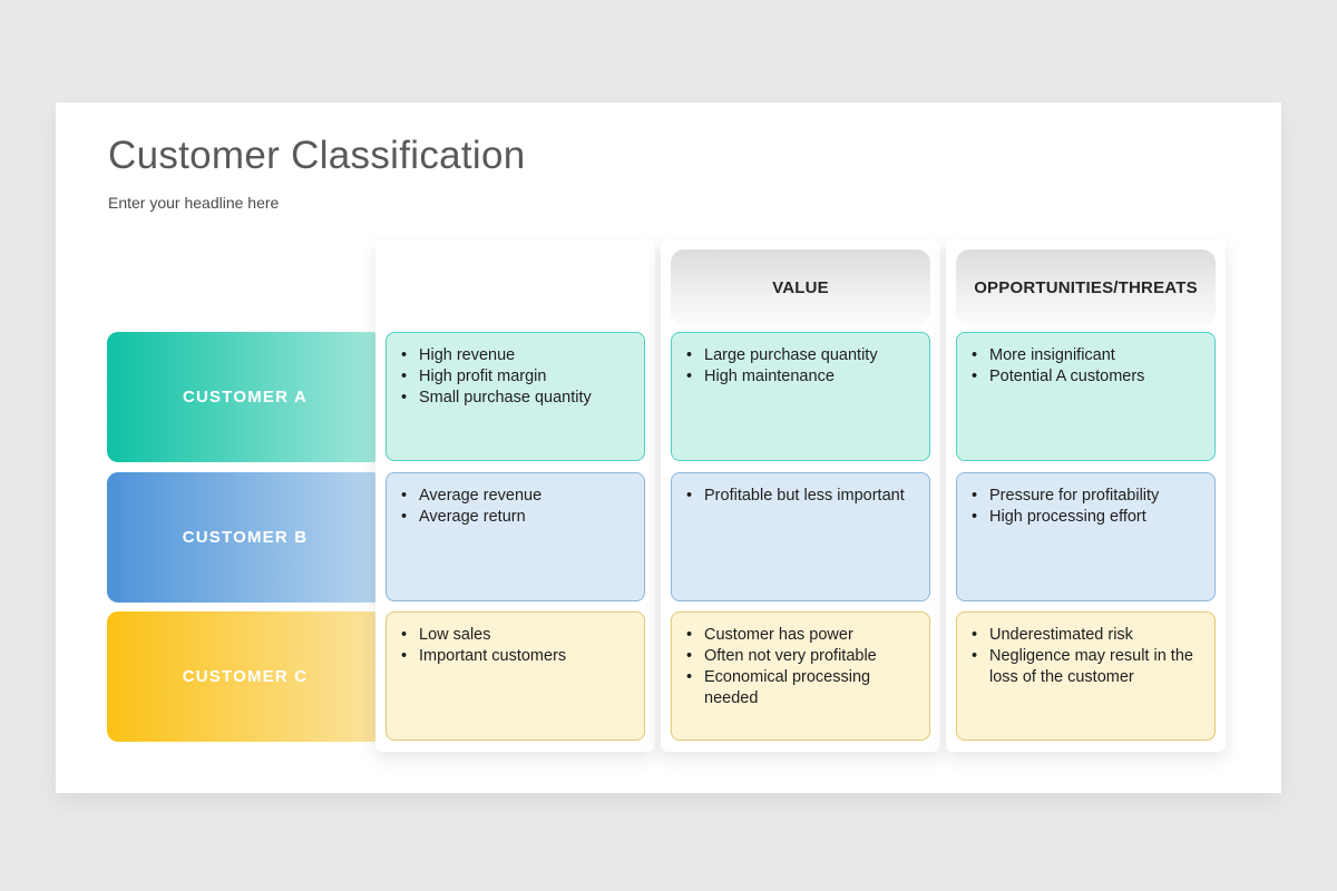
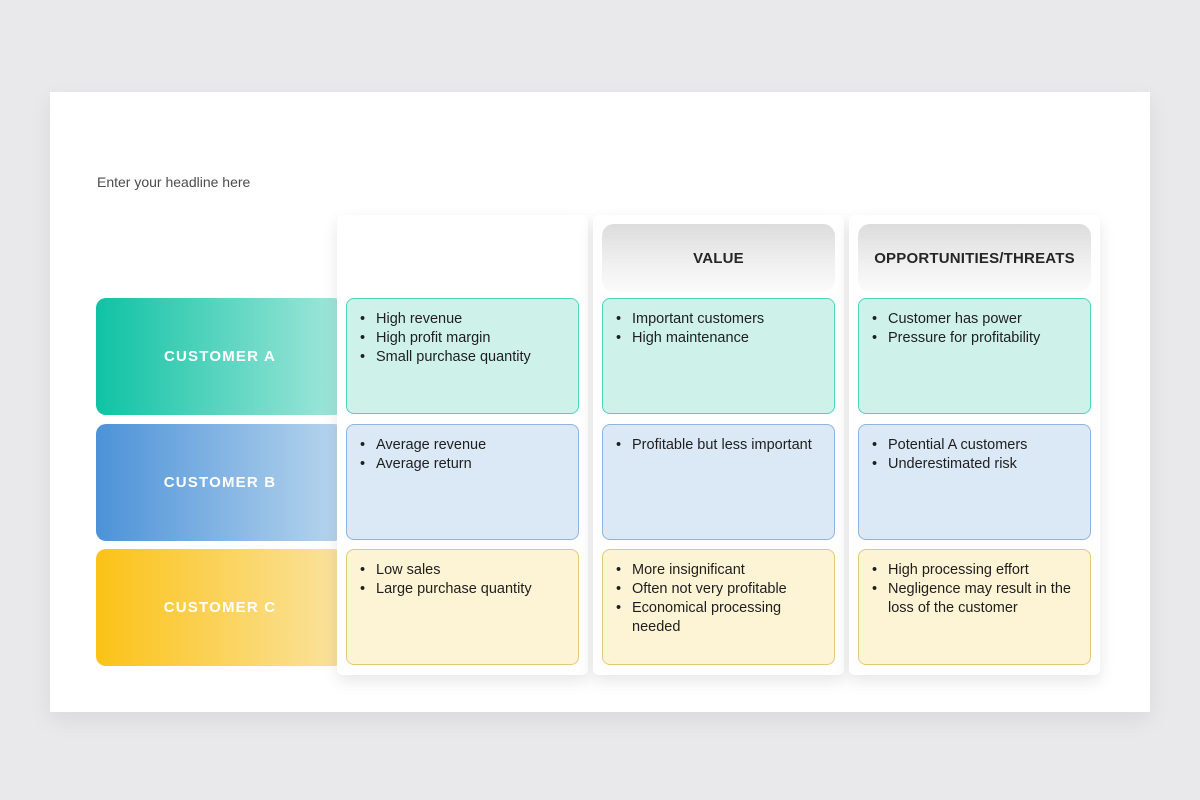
- Customer Classification
  Enter your headline here
  CUSTOMER A
  CUSTOMER B
  CUSTOMER C
  •
  High revenue
  •
  High profit margin
  •
  Small purchase quantity
  •
  Average revenue
  •
  Average return
  •
  Low sales
  •
- Important customers
+ Large purchase quantity
  VALUE
  •
- Large purchase quantity
+ Important customers
  •
  High maintenance
  •
  Profitable but less important
  •
- Customer has power
+ More insignificant
  •
  Often not very profitable
  •
  Economical processing needed
  OPPORTUNITIES/THREATS
  •
- More insignificant
+ Customer has power
  •
- Potential A customers
+ Pressure for profitability
  •
- Pressure for profitability
+ Potential A customers
  •
- High processing effort
+ Underestimated risk
  •
- Underestimated risk
+ High processing effort
  •
  Negligence may result in the loss of the customer
